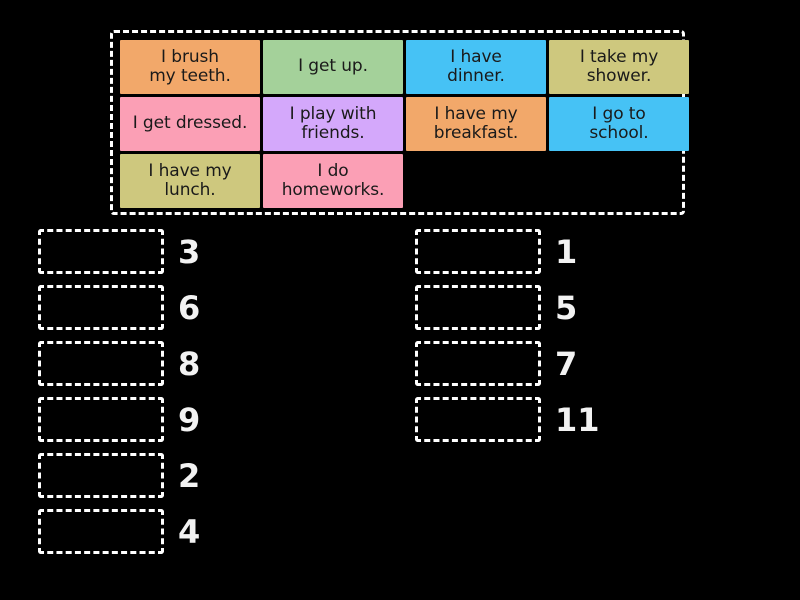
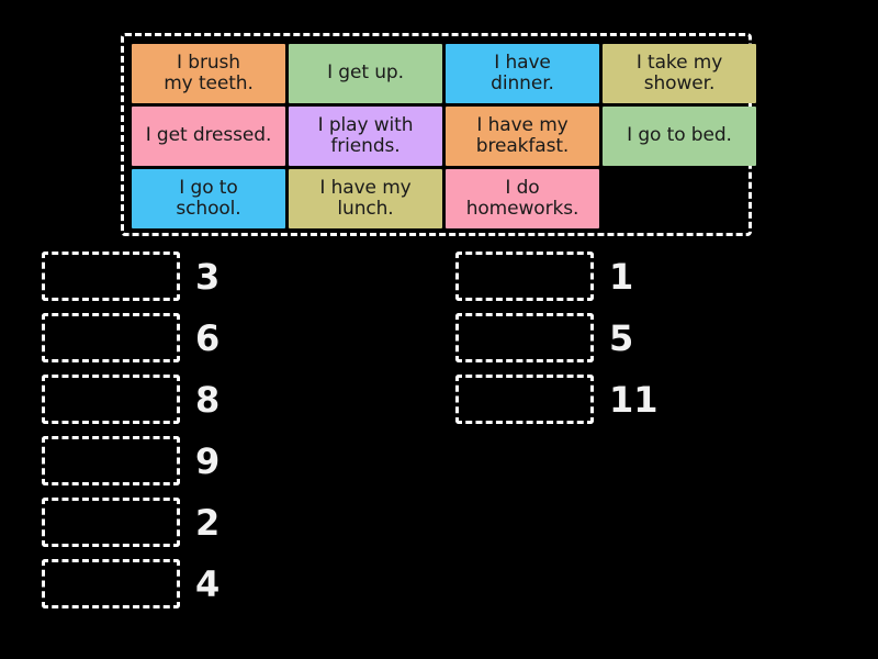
  I brush
  my teeth.
  I get up.
  I have
  dinner.
  I take my
  shower.
  I get dressed.
  I play with
  friends.
  I have my
  breakfast.
+ I go to bed.
  I go to
  school.
  I have my
  lunch.
  I do
  homeworks.
  3
  6
  8
  9
  2
  4
  1
  5
- 7
  11
